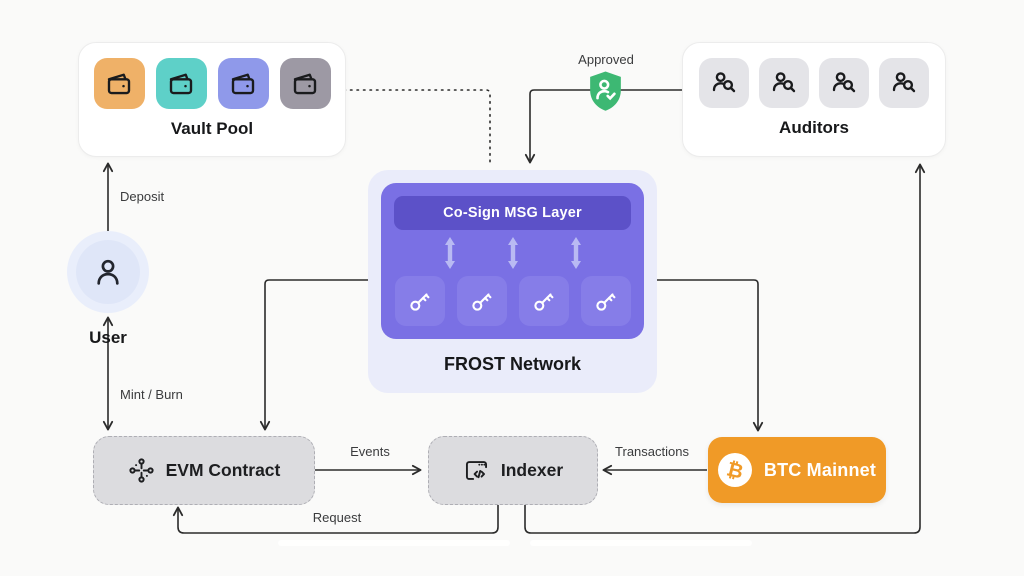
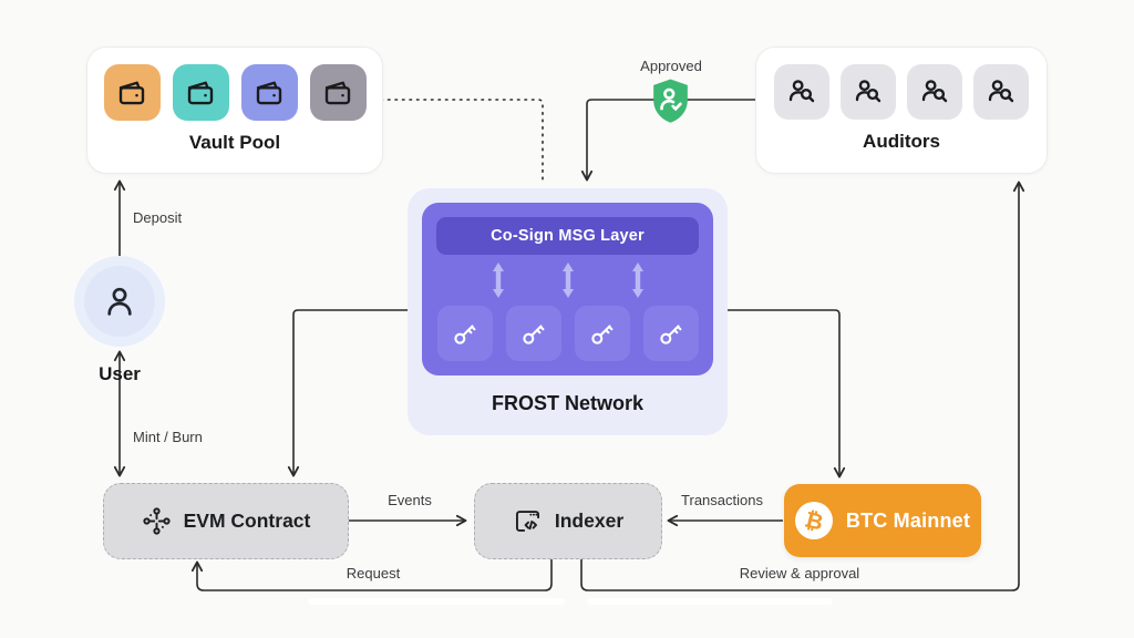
  Vault Pool
  Auditors
  User
  Co-Sign MSG Layer
  FROST Network
  EVM Contract
  Indexer
  BTC Mainnet
  Deposit
  Mint / Burn
  Approved
  Events
  Transactions
  Request
+ Review & approval
